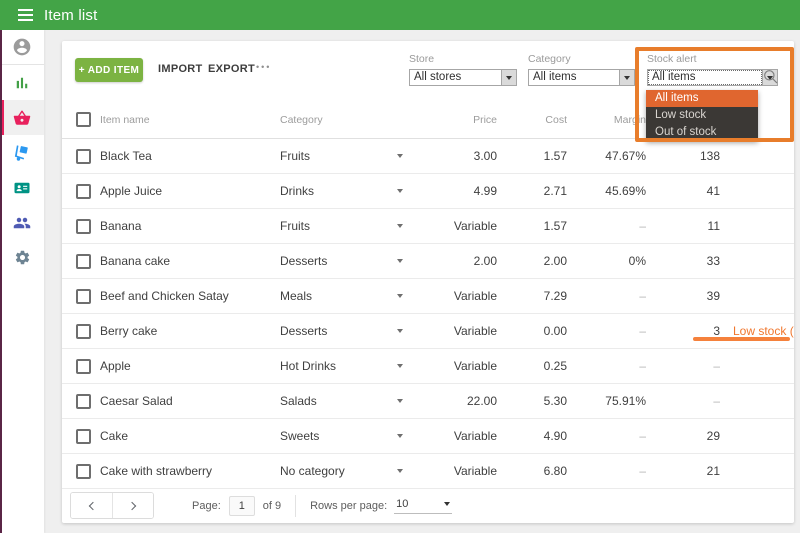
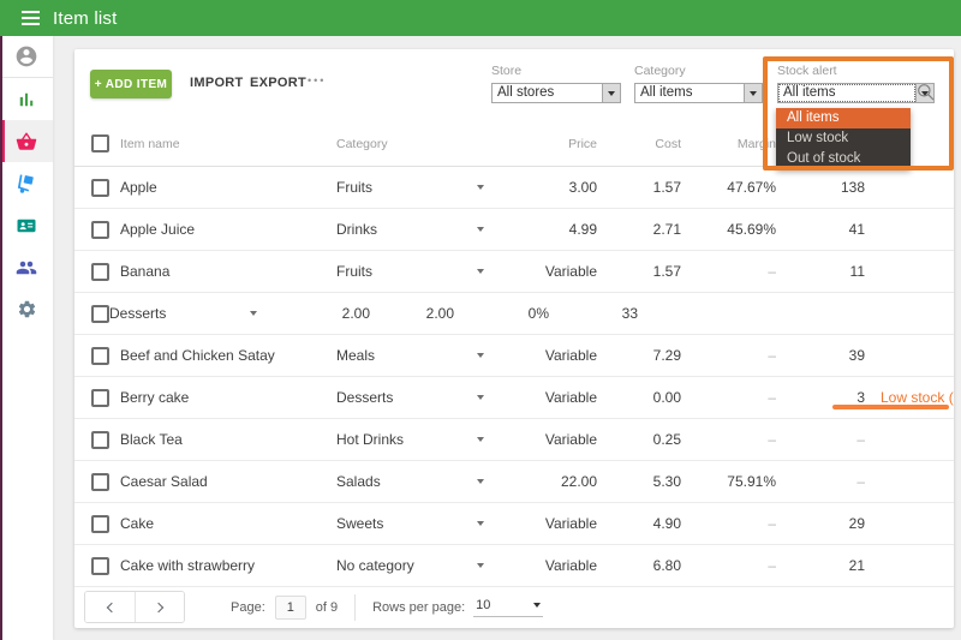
  Item list
  + ADD ITEM
  IMPORT
  EXPORT
  •••
  Store
  All stores
  Category
  All items
  Stock alert
  All items
  All items
  Low stock
  Out of stock
  Item name
  Category
  Price
  Cost
  Margin
- Black Tea
+ Apple
  Fruits
  3.00
  1.57
  47.67%
  138
  Apple Juice
  Drinks
  4.99
  2.71
  45.69%
  41
  Banana
  Fruits
  Variable
  1.57
  –
  11
- Banana cake
  Desserts
  2.00
  2.00
  0%
  33
  Beef and Chicken Satay
  Meals
  Variable
  7.29
  –
  39
  Berry cake
  Desserts
  Variable
  0.00
  –
  3
  Low stock (
- Apple
+ Black Tea
  Hot Drinks
  Variable
  0.25
  –
  –
  Caesar Salad
  Salads
  22.00
  5.30
  75.91%
  –
  Cake
  Sweets
  Variable
  4.90
  –
  29
  Cake with strawberry
  No category
  Variable
  6.80
  –
  21
  Page:
  1
  of 9
  Rows per page:
  10
